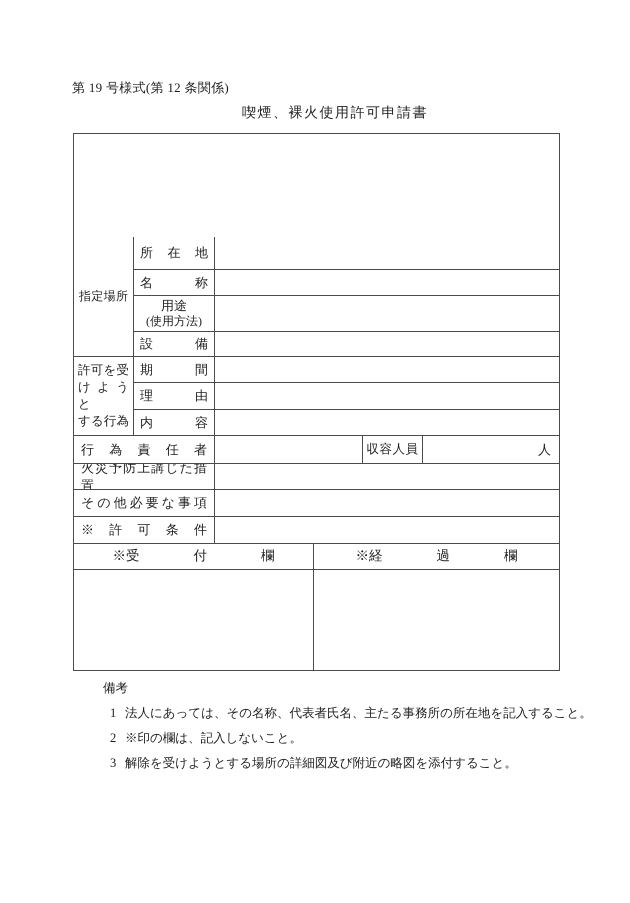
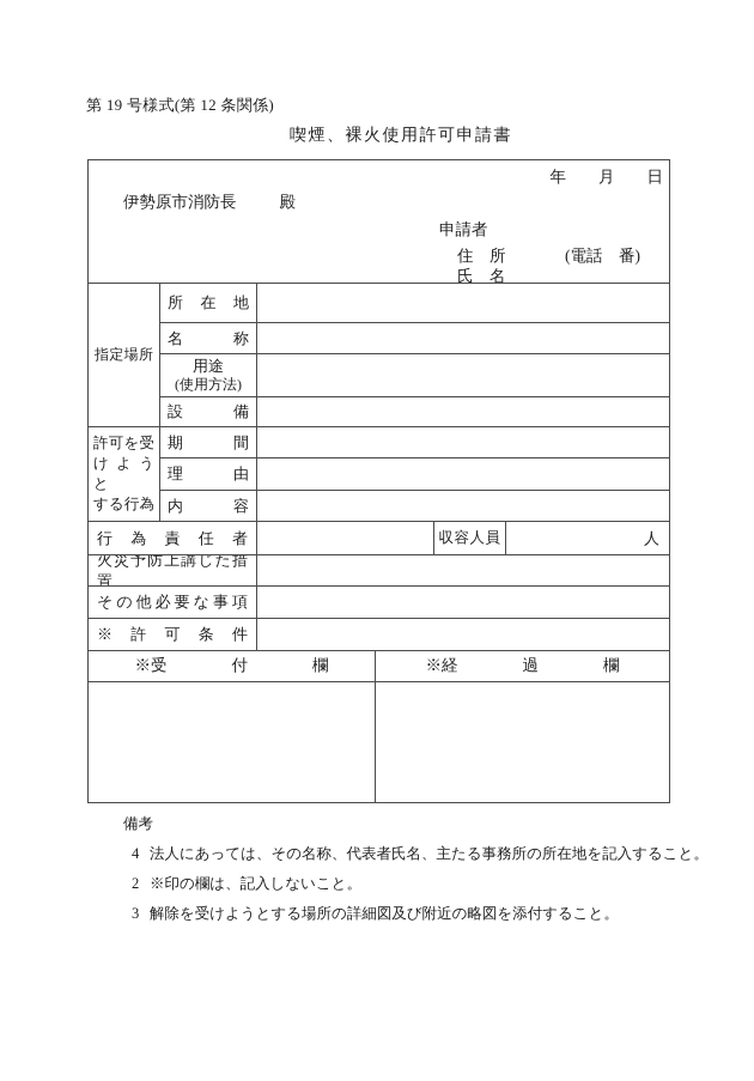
  第 19 号様式(第 12 条関係)
  喫煙、裸火使用許可申請書
+ 年 月 日
+ 伊勢原市消防長
+ 殿
+ 申請者
+ 住 所
+ (電話 番)
+ 氏 名
  指定場所
  所在地
  名称
  用途
  (使用方法)
  設備
  許可を受
  けようと
  する行為
  期間
  理由
  内容
  行為責任者
  収容人員
  人
  火災予防上講じた措置
  その他必要な事項
  ※許可条件
  ※受 付 欄
  ※経 過 欄
  備考
- 1
+ 4
  法人にあっては、その名称、代表者氏名、主たる事務所の所在地を記入すること。
  2
  ※印の欄は、記入しないこと。
  3
  解除を受けようとする場所の詳細図及び附近の略図を添付すること。
